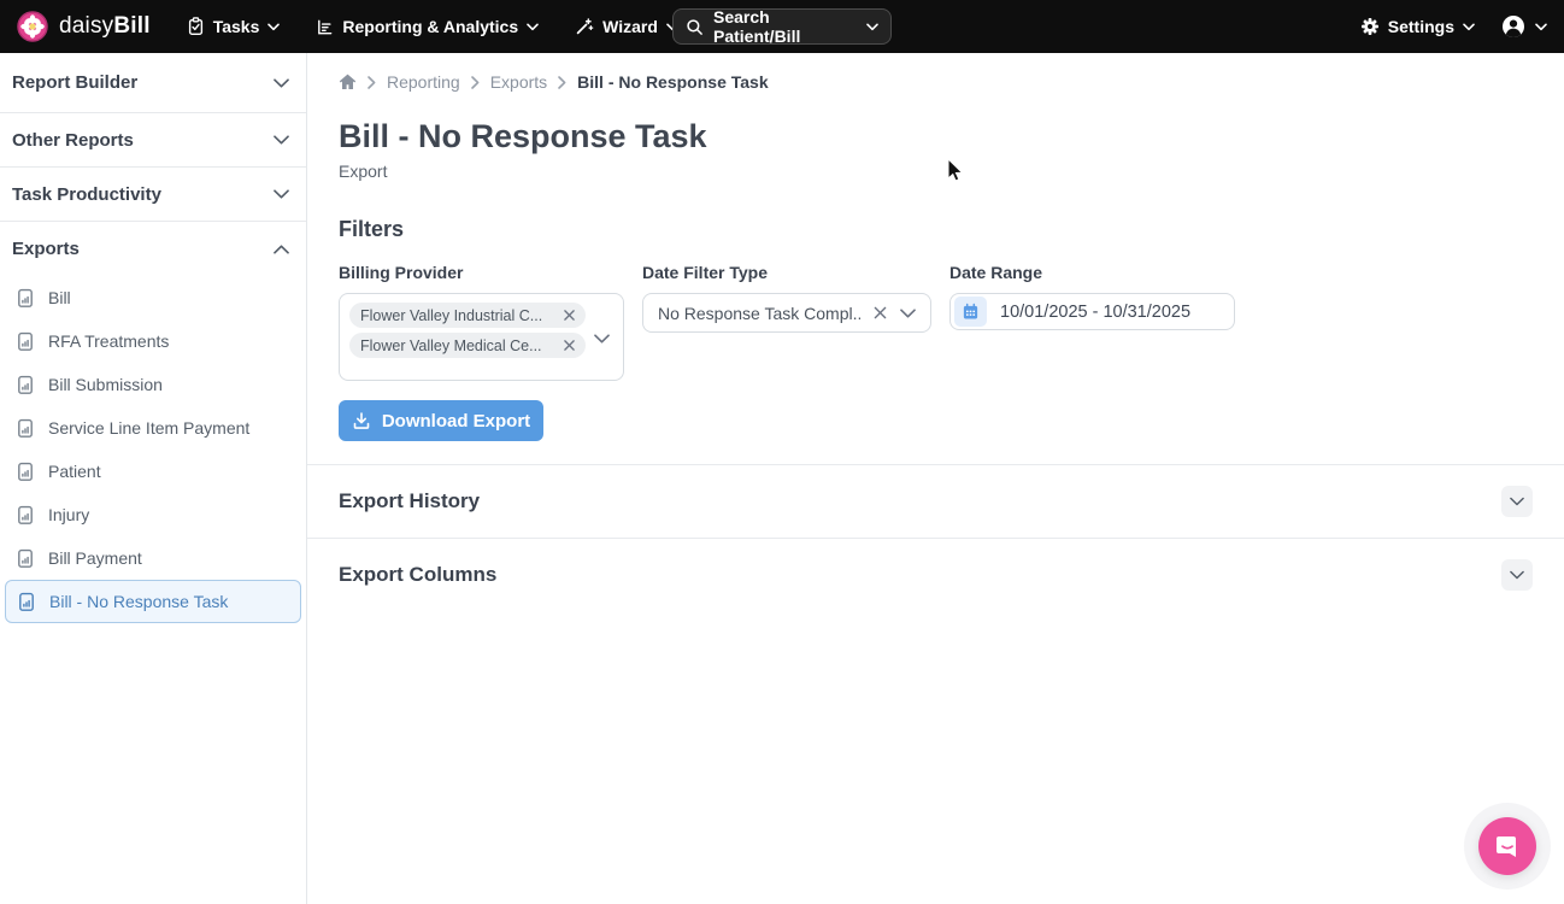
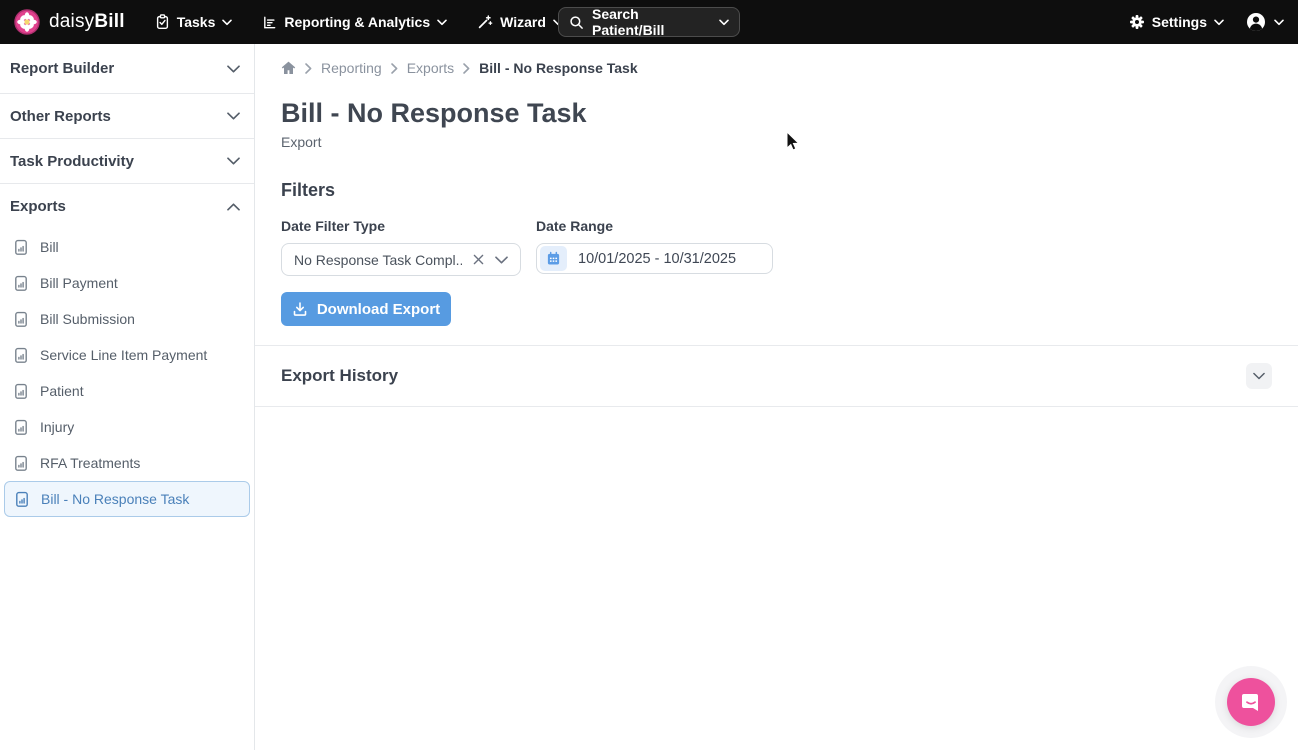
  daisyBill
  Tasks
  Reporting & Analytics
  Wizard
  Search Patient/Bill
  Settings
  Report Builder
  Other Reports
  Task Productivity
  Exports
  Bill
- RFA Treatments
+ Bill Payment
  Bill Submission
  Service Line Item Payment
  Patient
  Injury
- Bill Payment
+ RFA Treatments
  Bill - No Response Task
  Reporting
  Exports
  Bill - No Response Task
  Bill - No Response Task
  Export
  Filters
- Billing Provider
- Flower Valley Industrial C...
- Flower Valley Medical Ce...
  Date Filter Type
  No Response Task Compl..
  Date Range
  10/01/2025 - 10/31/2025
  Download Export
  Export History
- Export Columns
